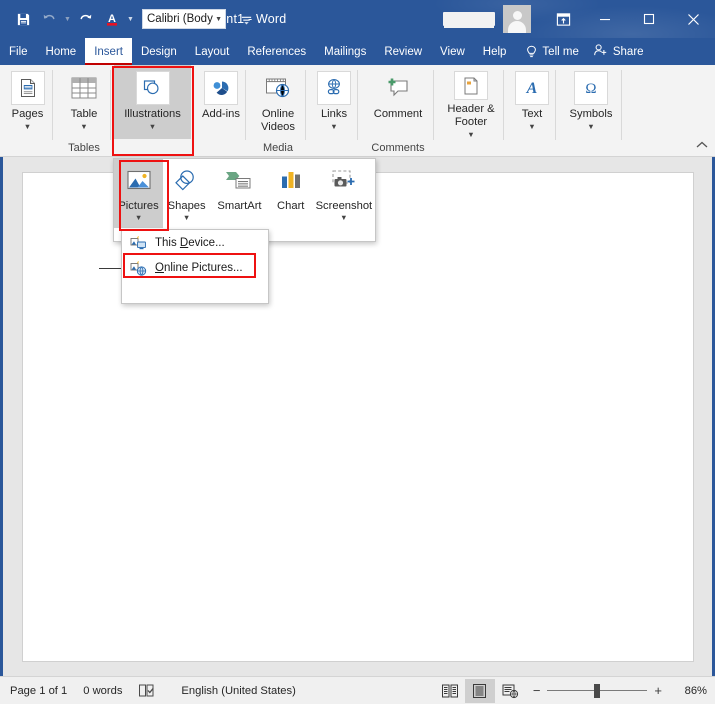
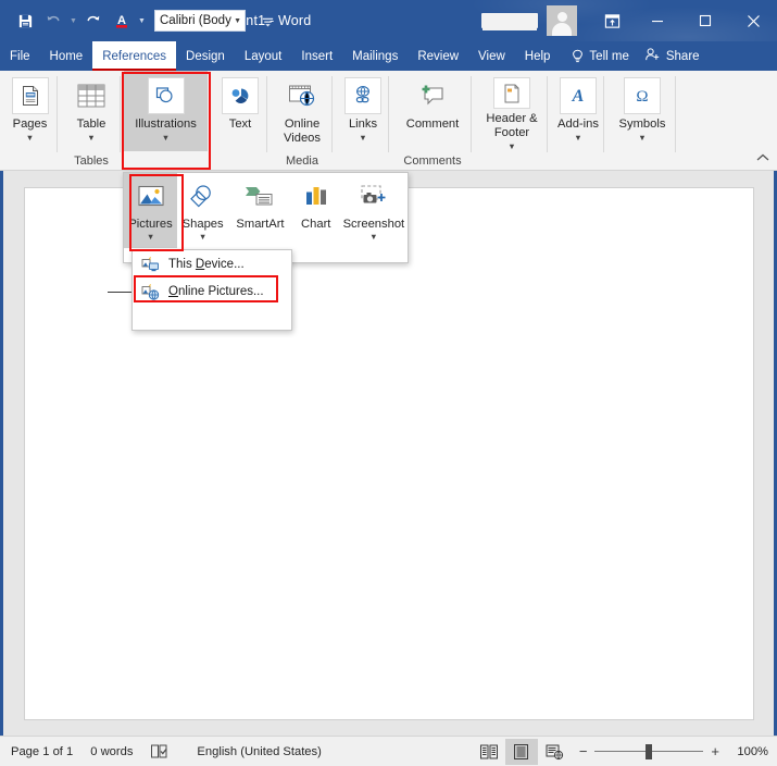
  A
  Calibri (Body
  File
  Home
- Insert
+ References
  Design
  Layout
- References
+ Insert
  Mailings
  Review
  View
  Help
  Tell me
  Share
  Pages
  ▼
  Table
  ▼
  Tables
  Illustrations
  ▼
- Add-ins
+ Text
  Online Videos
  Media
  Links
  ▼
  Comment
  Comments
  Header & Footer
  ▼
  A
- Text
+ Add-ins
  ▼
  Ω
  Symbols
  ▼
  Pictures
  ▼
  Shapes
  ▼
  SmartArt
  Chart
  Screenshot
  ▼
  This Device...
  Online Pictures...
  Page 1 of 1
  0 words
  English (United States)
  −
  +
- 86%
+ 100%
